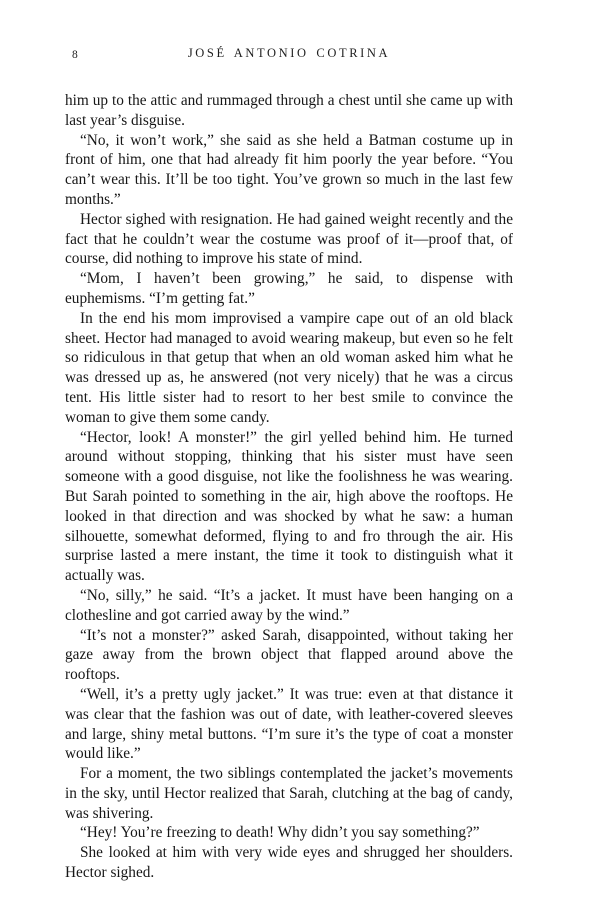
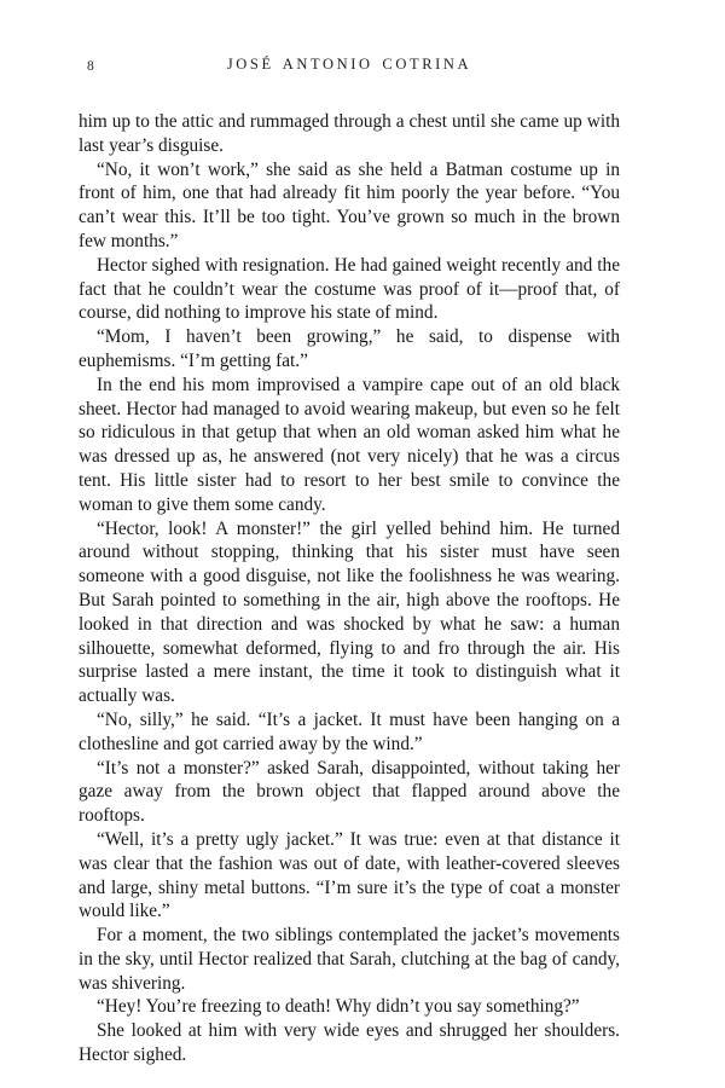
  8
  JOSÉ ANTONIO COTRINA
  him up to the attic and rummaged through a chest until she came up with last year’s disguise.
- “No, it won’t work,” she said as she held a Batman costume up in front of him, one that had already fit him poorly the year before. “You can’t wear this. It’ll be too tight. You’ve grown so much in the last few months.”
+ “No, it won’t work,” she said as she held a Batman costume up in front of him, one that had already fit him poorly the year before. “You can’t wear this. It’ll be too tight. You’ve grown so much in the brown few months.”
  Hector sighed with resignation. He had gained weight recently and the fact that he couldn’t wear the costume was proof of it—proof that, of course, did nothing to improve his state of mind.
  “Mom, I haven’t been growing,” he said, to dispense with euphemisms. “I’m getting fat.”
  In the end his mom improvised a vampire cape out of an old black sheet. Hector had managed to avoid wearing makeup, but even so he felt so ridiculous in that getup that when an old woman asked him what he was dressed up as, he answered (not very nicely) that he was a circus tent. His little sister had to resort to her best smile to convince the woman to give them some candy.
  “Hector, look! A monster!” the girl yelled behind him. He turned around without stopping, thinking that his sister must have seen someone with a good disguise, not like the foolishness he was wearing. But Sarah pointed to something in the air, high above the rooftops. He looked in that direction and was shocked by what he saw: a human silhouette, somewhat deformed, flying to and fro through the air. His surprise lasted a mere instant, the time it took to distinguish what it actually was.
  “No, silly,” he said. “It’s a jacket. It must have been hanging on a clothesline and got carried away by the wind.”
  “It’s not a monster?” asked Sarah, disappointed, without taking her gaze away from the brown object that flapped around above the rooftops.
  “Well, it’s a pretty ugly jacket.” It was true: even at that distance it was clear that the fashion was out of date, with leather-covered sleeves and large, shiny metal buttons. “I’m sure it’s the type of coat a monster would like.”
  For a moment, the two siblings contemplated the jacket’s movements in the sky, until Hector realized that Sarah, clutching at the bag of candy, was shivering.
  “Hey! You’re freezing to death! Why didn’t you say something?”
  She looked at him with very wide eyes and shrugged her shoulders. Hector sighed.
